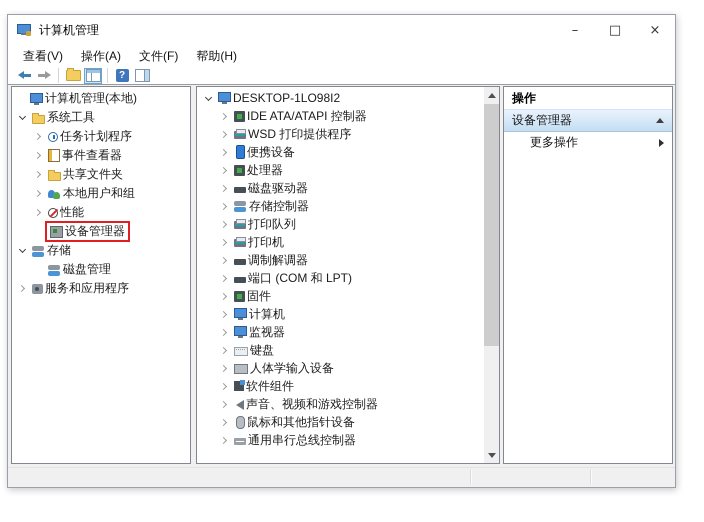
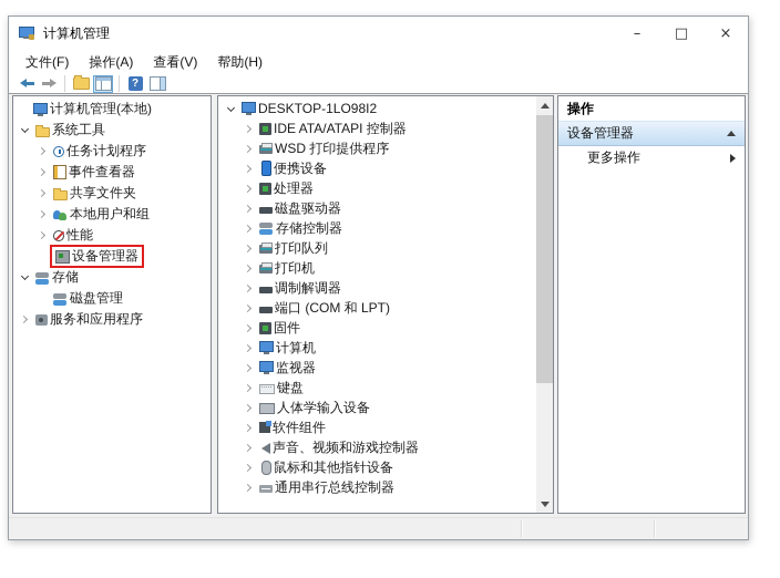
  计算机管理
  –
  □
  ×
- 查看(V)
+ 文件(F)
  操作(A)
- 文件(F)
+ 查看(V)
  帮助(H)
  ?
  计算机管理(本地)
  系统工具
  任务计划程序
  事件查看器
  共享文件夹
  本地用户和组
  性能
  设备管理器
  存储
  磁盘管理
  服务和应用程序
  DESKTOP-1LO98I2
  IDE ATA/ATAPI 控制器
  WSD 打印提供程序
  便携设备
  处理器
  磁盘驱动器
  存储控制器
  打印队列
  打印机
  调制解调器
  端口 (COM 和 LPT)
  固件
  计算机
  监视器
  键盘
  人体学输入设备
  软件组件
  声音、视频和游戏控制器
  鼠标和其他指针设备
  通用串行总线控制器
  操作
  设备管理器
  更多操作
